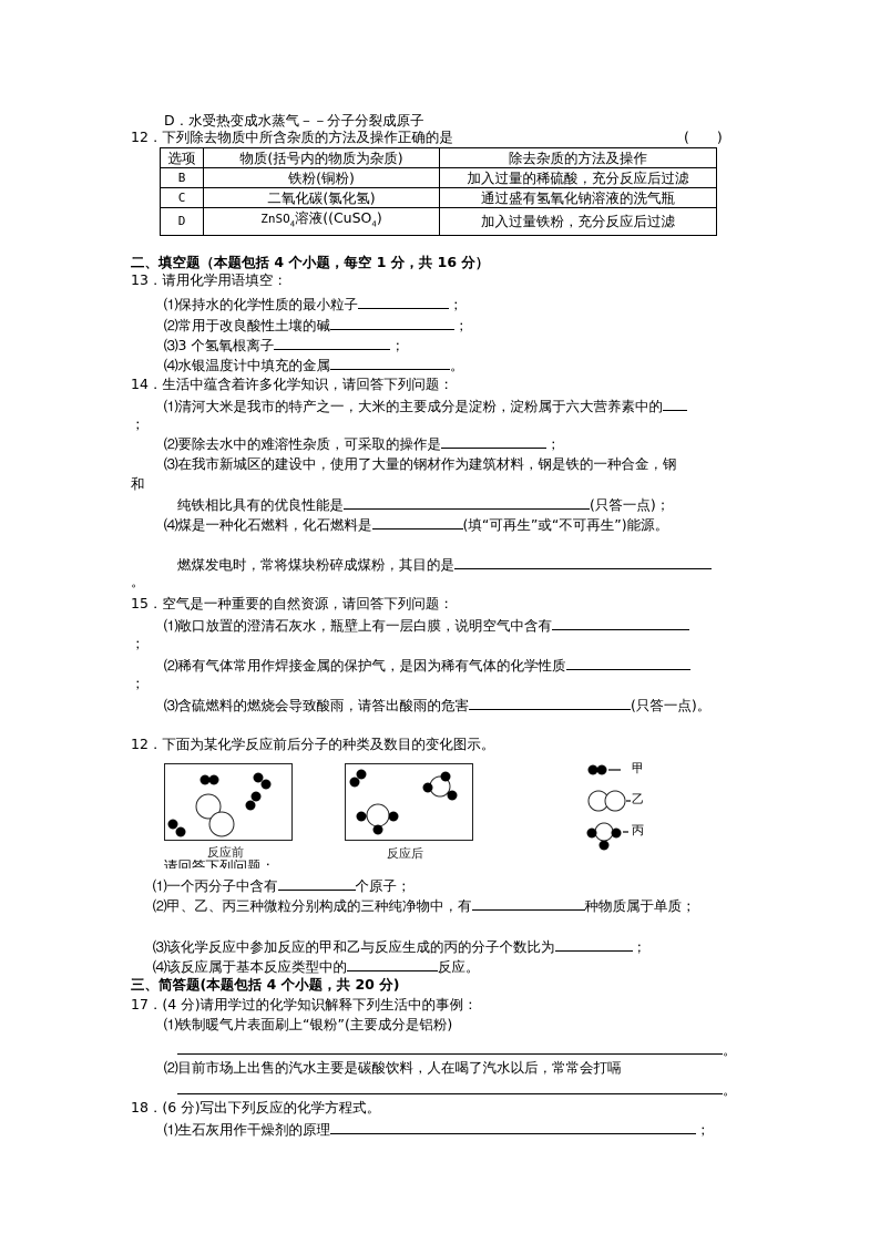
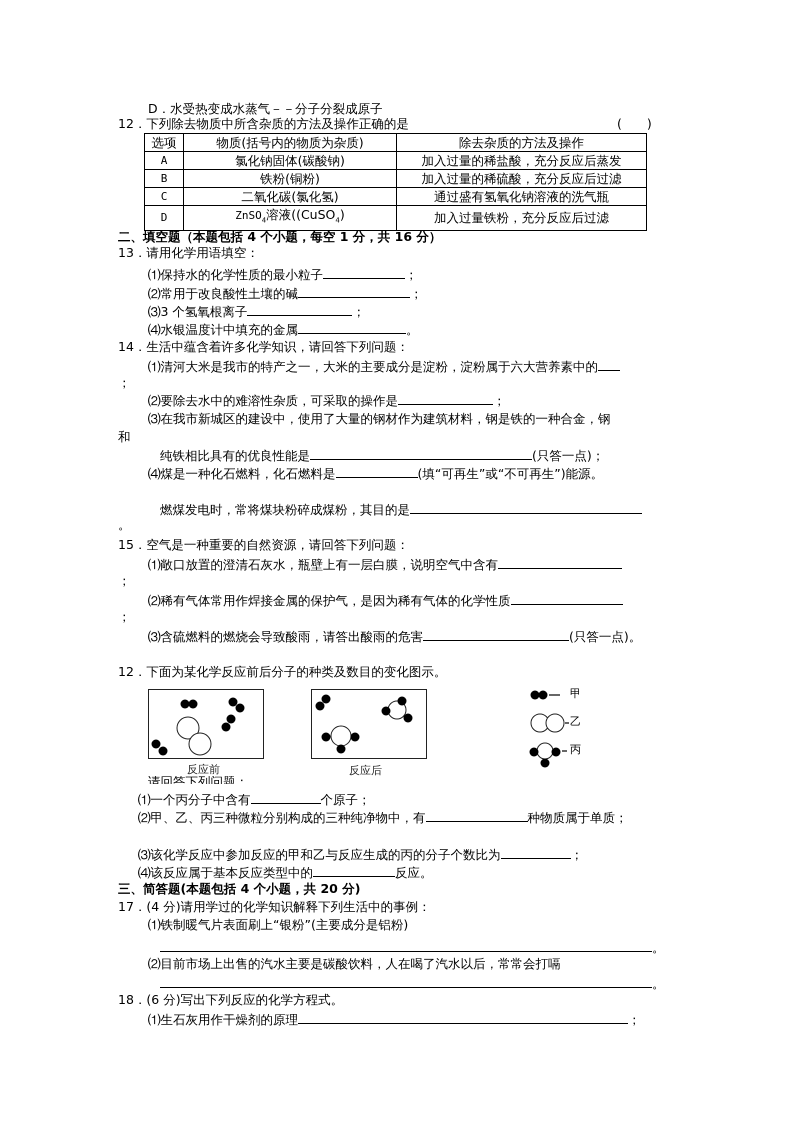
  D．水受热变成水蒸气－－分子分裂成原子
  12．下列除去物质中所含杂质的方法及操作正确的是
  ( )
  选项	物质(括号内的物质为杂质)	除去杂质的方法及操作
+ A	氯化钠固体(碳酸钠)	加入过量的稀盐酸，充分反应后蒸发
  B	铁粉(铜粉)	加入过量的稀硫酸，充分反应后过滤
  C	二氧化碳(氯化氢)	通过盛有氢氧化钠溶液的洗气瓶
  D	ZnSO4溶液((CuSO4)	加入过量铁粉，充分反应后过滤
  二、填空题（本题包括 4 个小题，每空 1 分，共 16 分）
  13．请用化学用语填空：
  ⑴保持水的化学性质的最小粒子 ；
  ⑵常用于改良酸性土壤的碱 ；
  ⑶3 个氢氧根离子 ；
  ⑷水银温度计中填充的金属 。
  14．生活中蕴含着许多化学知识，请回答下列问题：
  ⑴清河大米是我市的特产之一，大米的主要成分是淀粉，淀粉属于六大营养素中的
  ；
  ⑵要除去水中的难溶性杂质，可采取的操作是 ；
  ⑶在我市新城区的建设中，使用了大量的钢材作为建筑材料，钢是铁的一种合金，钢
  和
  纯铁相比具有的优良性能是 (只答一点)；
  ⑷煤是一种化石燃料，化石燃料是 (填“可再生”或“不可再生”)能源。
  燃煤发电时，常将煤块粉碎成煤粉，其目的是
  。
  15．空气是一种重要的自然资源，请回答下列问题：
  ⑴敞口放置的澄清石灰水，瓶壁上有一层白膜，说明空气中含有
  ；
  ⑵稀有气体常用作焊接金属的保护气，是因为稀有气体的化学性质
  ；
  ⑶含硫燃料的燃烧会导致酸雨，请答出酸雨的危害 (只答一点)。
  12．下面为某化学反应前后分子的种类及数目的变化图示。
  反应前
  反应后
  甲
  乙
  丙
  请回答下列问题：
  ⑴一个丙分子中含有 个原子；
  ⑵甲、乙、丙三种微粒分别构成的三种纯净物中，有 种物质属于单质；
  ⑶该化学反应中参加反应的甲和乙与反应生成的丙的分子个数比为 ；
  ⑷该反应属于基本反应类型中的 反应。
  三、简答题(本题包括 4 个小题，共 20 分)
  17．(4 分)请用学过的化学知识解释下列生活中的事例：
  ⑴铁制暖气片表面刷上“银粉”(主要成分是铝粉)
  。
  ⑵目前市场上出售的汽水主要是碳酸饮料，人在喝了汽水以后，常常会打嗝
  。
  18．(6 分)写出下列反应的化学方程式。
  ⑴生石灰用作干燥剂的原理 ；
